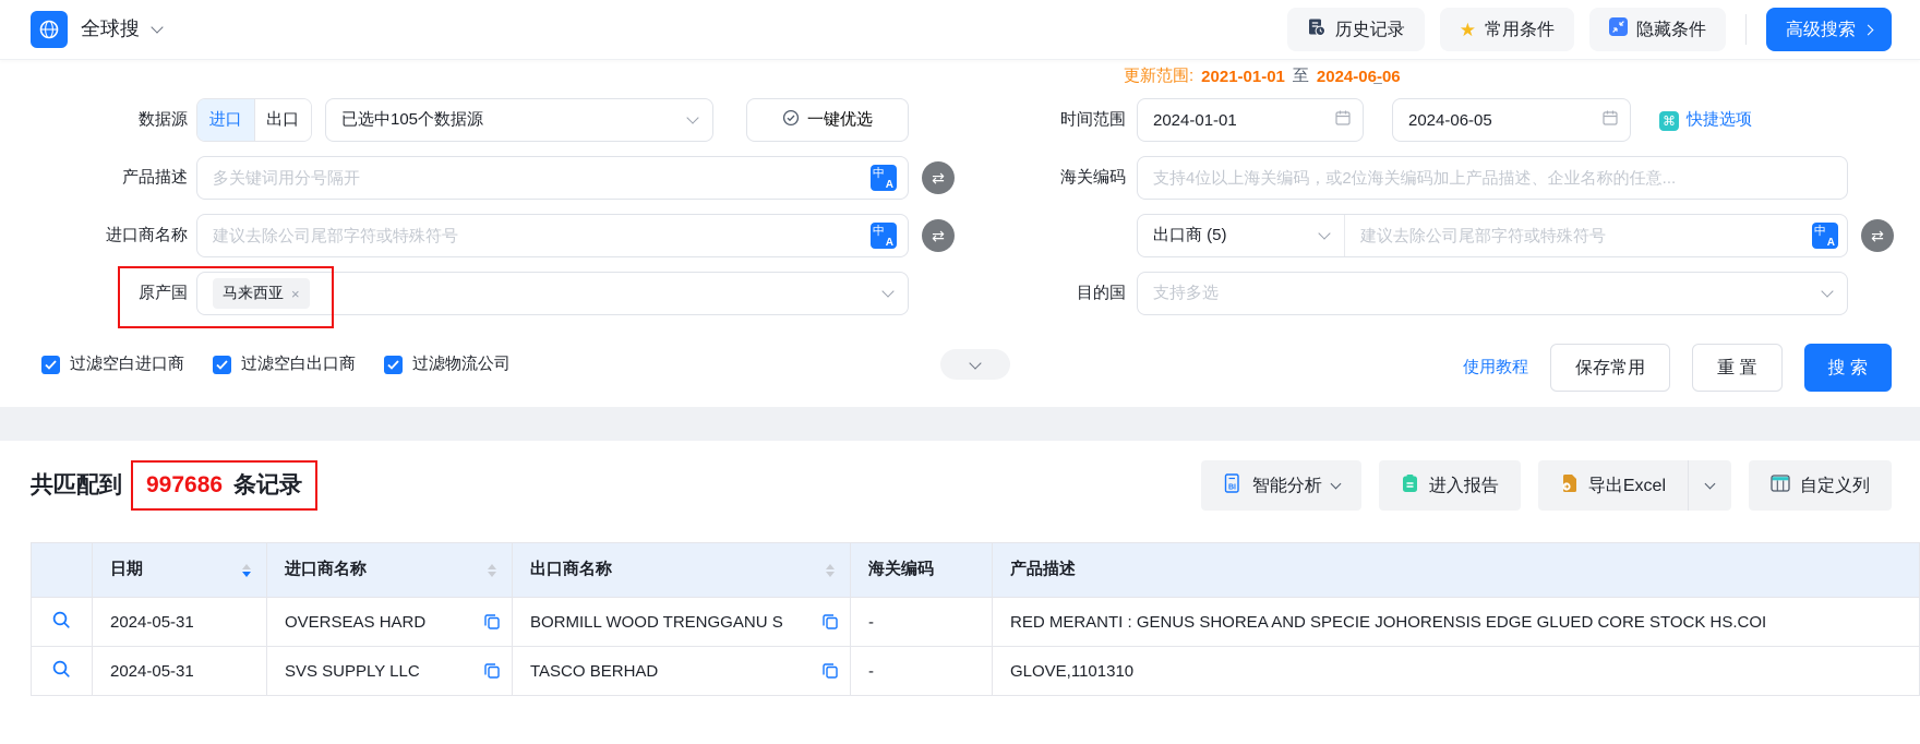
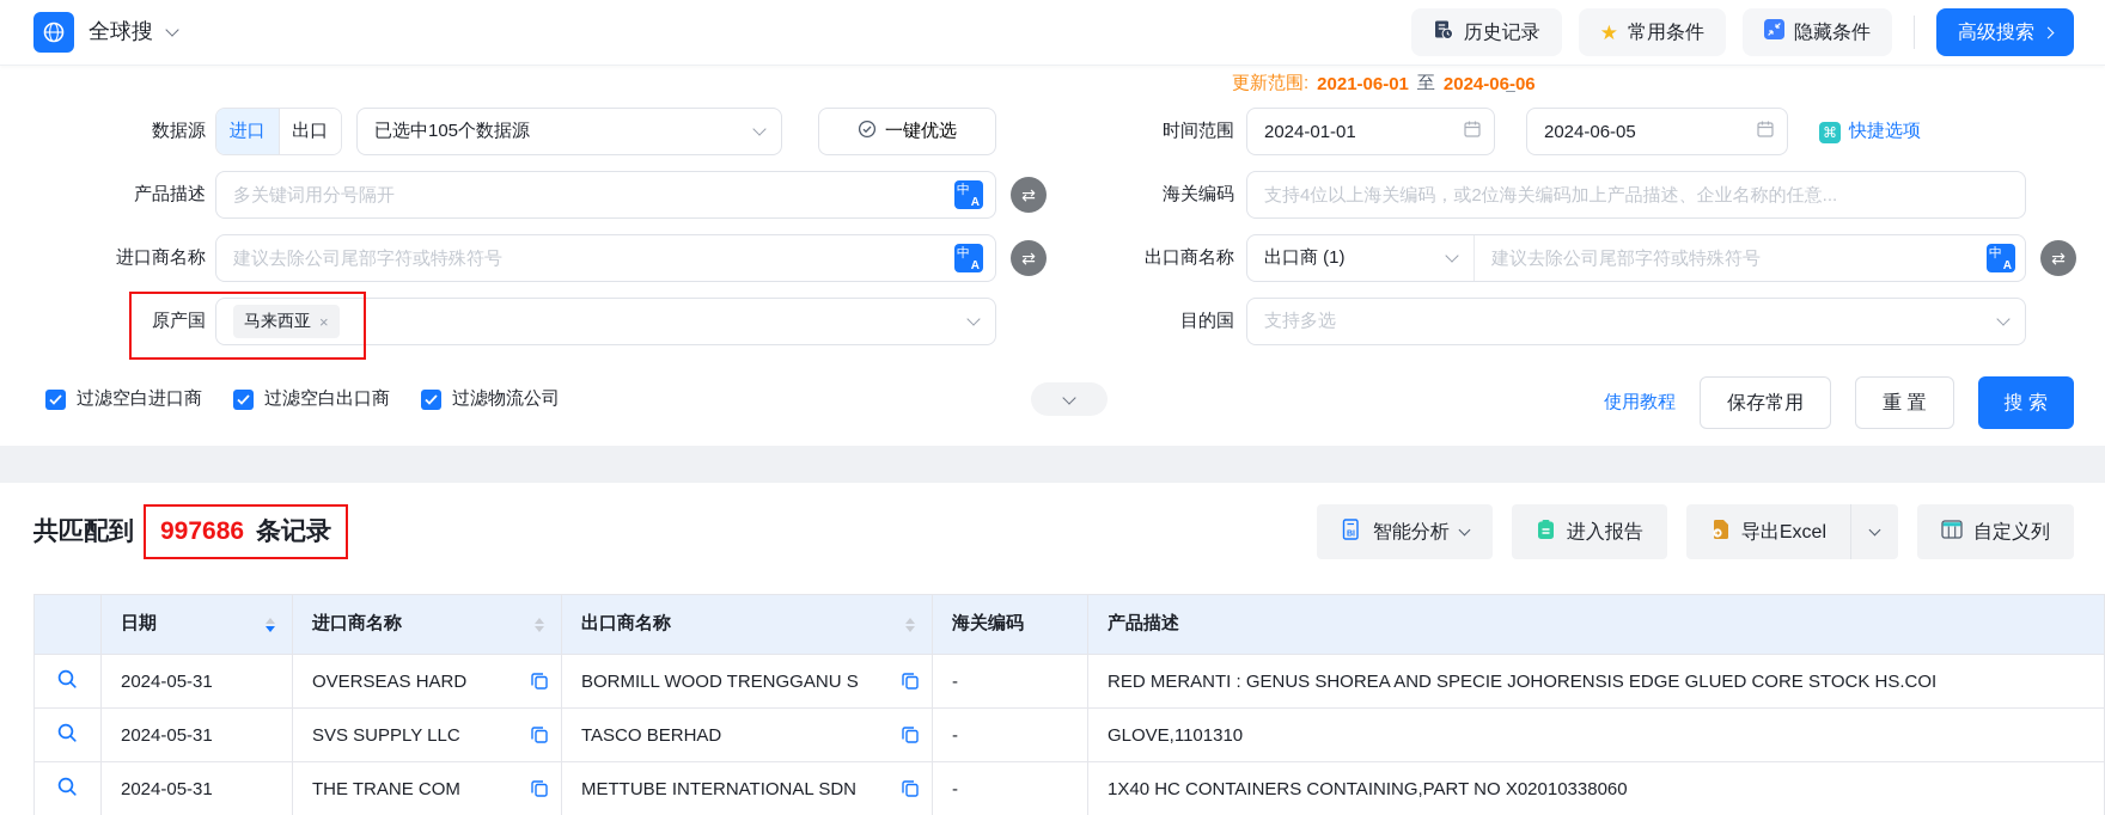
  全球搜
  历史记录
  ★
  常用条件
  隐藏条件
  高级搜索
  更新范围:
- 2021-01-01
+ 2021-06-01
  至
  2024-06-06
  数据源
  进口
  出口
  已选中105个数据源
  一键优选
  时间范围
  2024-01-01
  –
  2024-06-05
  ⌘
  快捷选项
  产品描述
  多关键词用分号隔开
  中
  A
  ⇄
  海关编码
  支持4位以上海关编码，或2位海关编码加上产品描述、企业名称的任意...
  进口商名称
  建议去除公司尾部字符或特殊符号
  中
  A
  ⇄
+ 出口商名称
- 出口商 (5)
+ 出口商 (1)
  建议去除公司尾部字符或特殊符号
  中
  A
  ⇄
  原产国
  马来西亚
  ×
  目的国
  支持多选
  过滤空白进口商
  过滤空白出口商
  过滤物流公司
  使用教程
  保存常用
  重 置
  搜 索
  共匹配到
  997686
  条记录
  智能分析
  进入报告
  导出Excel
  自定义列
  	日期	进口商名称	出口商名称	海关编码	产品描述
  	2024-05-31	OVERSEAS HARD	BORMILL WOOD TRENGGANU S	-	RED MERANTI : GENUS SHOREA AND SPECIE JOHORENSIS EDGE GLUED CORE STOCK HS.COI
  	2024-05-31	SVS SUPPLY LLC	TASCO BERHAD	-	GLOVE,1101310
+ 	2024-05-31	THE TRANE COM	METTUBE INTERNATIONAL SDN	-	1X40 HC CONTAINERS CONTAINING,PART NO X02010338060
